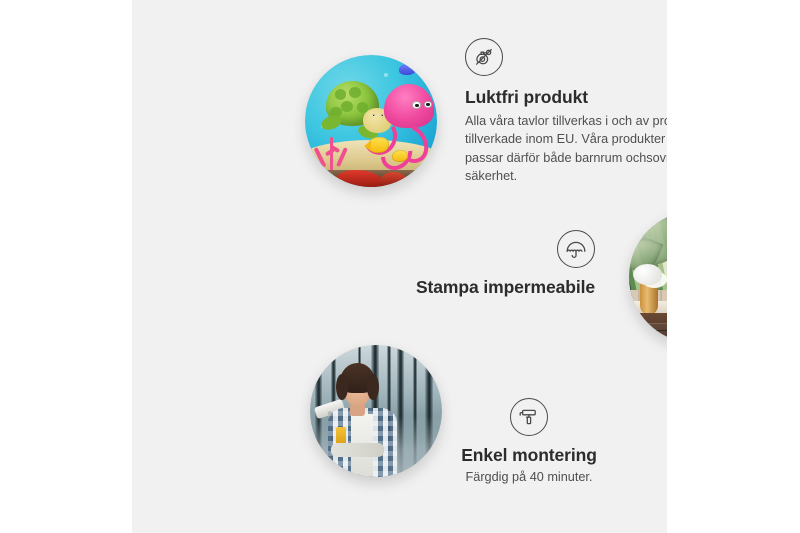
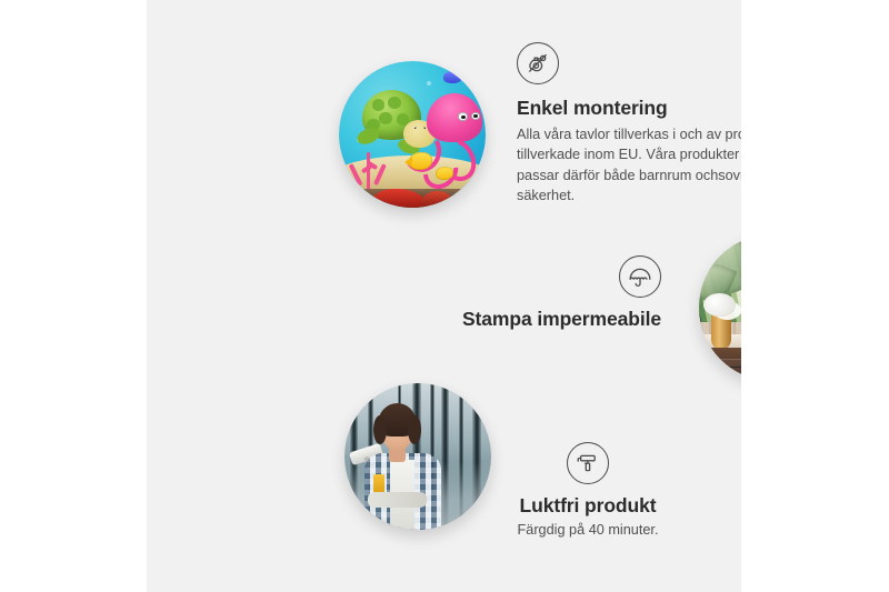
- Luktfri produkt
+ Enkel montering
  Alla våra tavlor tillverkas i och av pr tillverkade inom EU. Våra produkter passar därför både barnrum ochsov säkerhet.
  Stampa impermeabile
- Enkel montering
+ Luktfri produkt
  Färgdig på 40 minuter.
